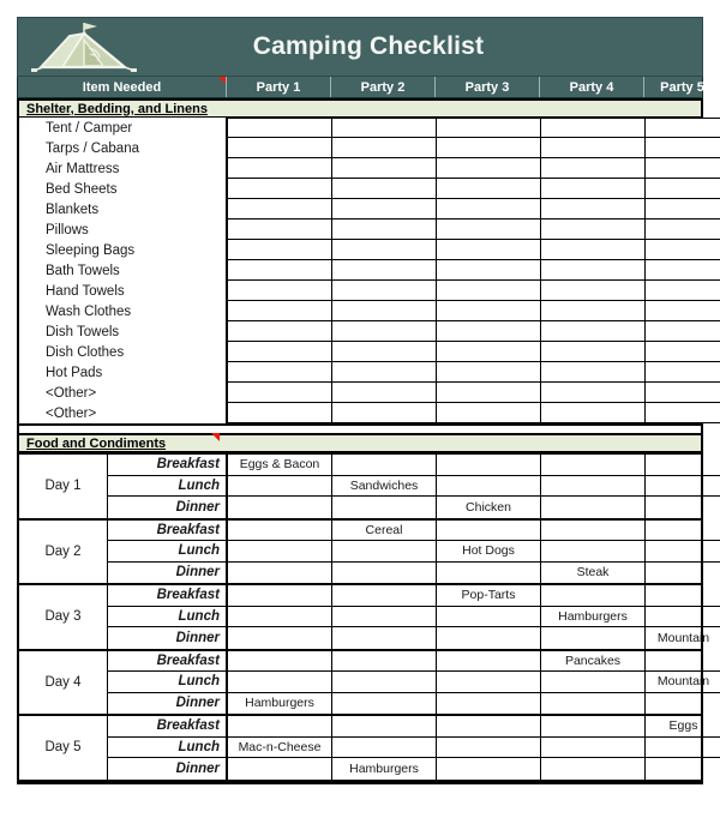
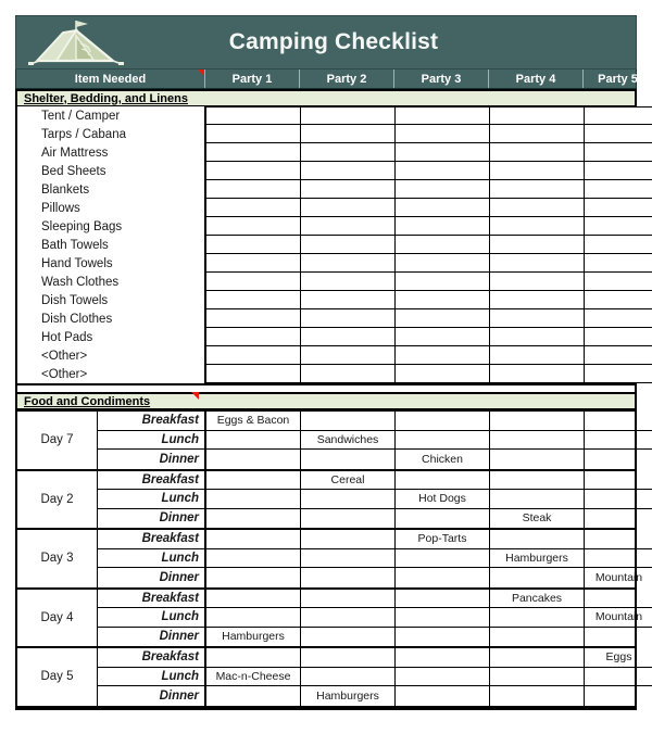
  Camping Checklist
  Item Needed
  Party 1
  Party 2
  Party 3
  Party 4
  Party 5
  Shelter, Bedding, and Linens
  Tent / Camper
  Tarps / Cabana
  Air Mattress
  Bed Sheets
  Blankets
  Pillows
  Sleeping Bags
  Bath Towels
  Hand Towels
  Wash Clothes
  Dish Towels
  Dish Clothes
  Hot Pads
  <Other>
  <Other>
  Food and Condiments
- Day 1
+ Day 7
  Breakfast
  Eggs & Bacon
  Lunch
  Sandwiches
  Dinner
  Chicken
  Day 2
  Breakfast
  Cereal
  Lunch
  Hot Dogs
  Dinner
  Steak
  Day 3
  Breakfast
  Pop-Tarts
  Lunch
  Hamburgers
  Dinner
  Mountain
  Day 4
  Breakfast
  Pancakes
  Lunch
  Mountain
  Dinner
  Hamburgers
  Day 5
  Breakfast
  Eggs
  Lunch
  Mac-n-Cheese
  Dinner
  Hamburgers
